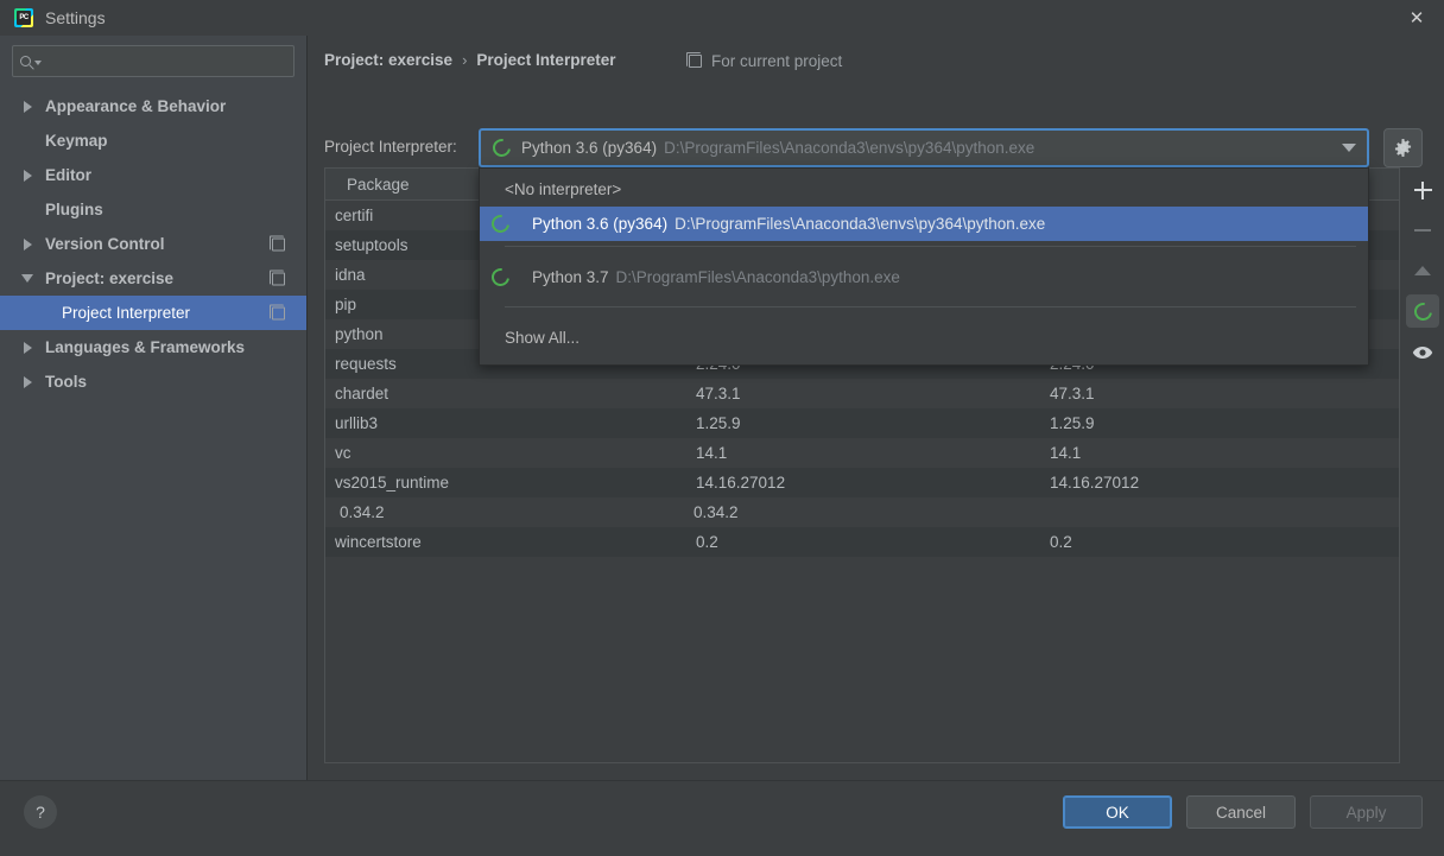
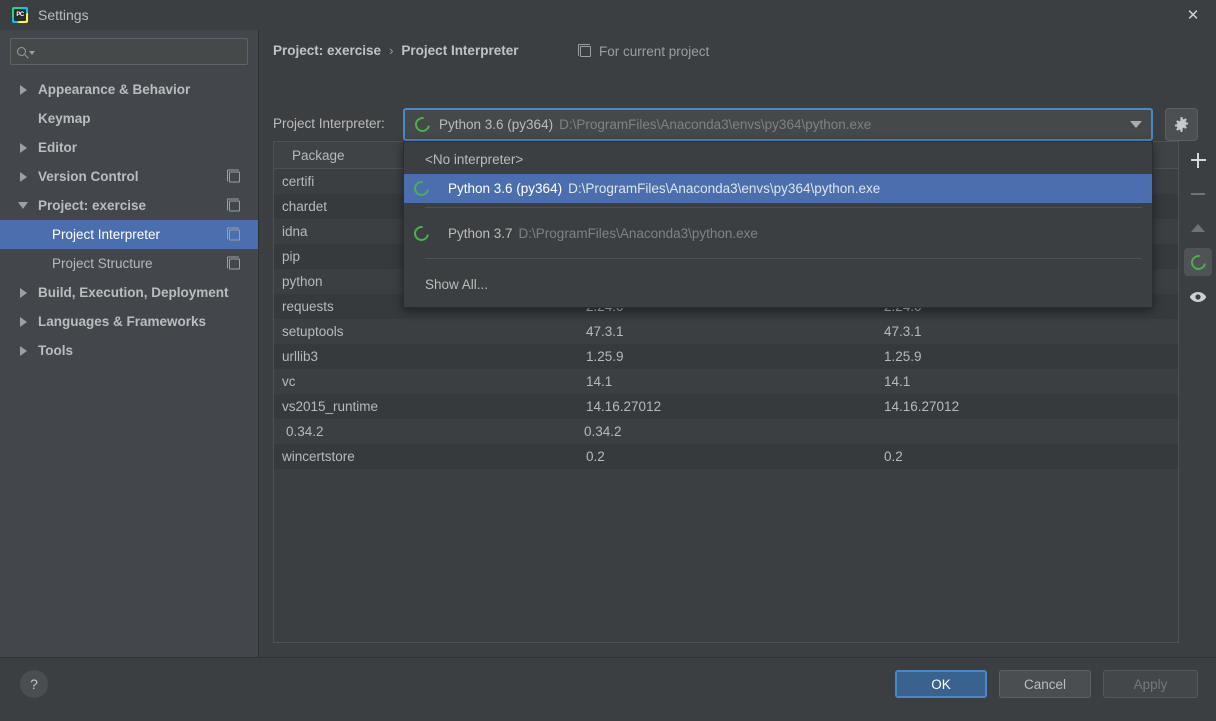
  Settings
  ✕
  Appearance & Behavior
  Keymap
  Editor
- Plugins
  Version Control
  Project: exercise
  Project Interpreter
+ Project Structure
+ Build, Execution, Deployment
  Languages & Frameworks
  Tools
  Project: exercise
  ›
  Project Interpreter
  For current project
  Project Interpreter:
  Python 3.6 (py364)
  D:\ProgramFiles\Anaconda3\envs\py364\python.exe
  Package
  certifi
- setuptools
+ chardet
  idna
  pip
  python
  requests
- chardet
+ setuptools
  47.3.1
  47.3.1
  urllib3
  1.25.9
  1.25.9
  vc
  14.1
  14.1
  vs2015_runtime
  14.16.27012
  14.16.27012
  0.34.2
  0.34.2
  wincertstore
  0.2
  0.2
  <No interpreter>
  Python 3.6 (py364)
  D:\ProgramFiles\Anaconda3\envs\py364\python.exe
  Python 3.7
  D:\ProgramFiles\Anaconda3\python.exe
  Show All...
  ?
  OK
  Cancel
  Apply
